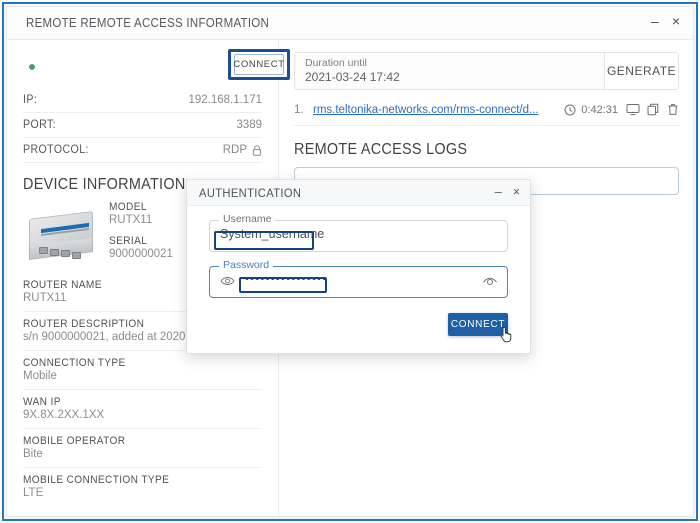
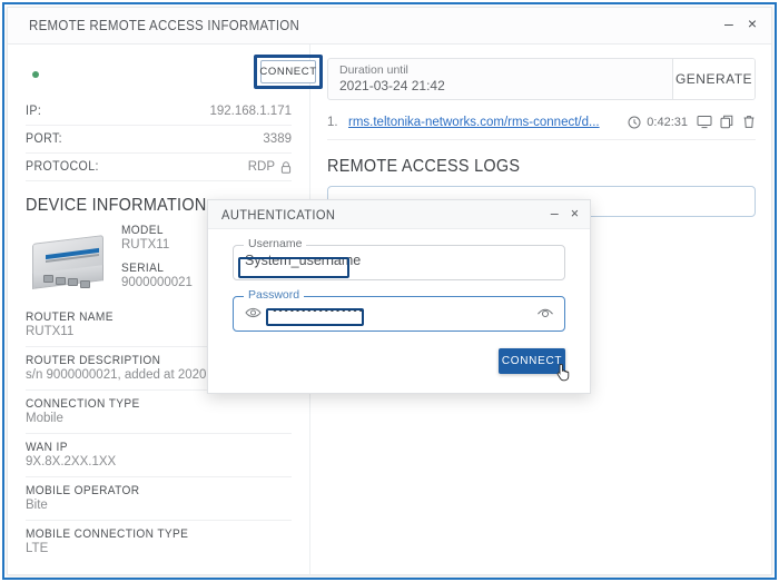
  REMOTE REMOTE ACCESS INFORMATION
  –
  ×
  IP:
  192.168.1.171
  PORT:
  3389
  PROTOCOL:
  RDP
  DEVICE INFORMATION
  MODEL
  RUTX11
  SERIAL
  9000000021
  ROUTER NAME
  RUTX11
  ROUTER DESCRIPTION
  s/n 9000000021, added at 2020
  CONNECTION TYPE
  Mobile
  WAN IP
  9X.8X.2XX.1XX
  MOBILE OPERATOR
  Bite
  MOBILE CONNECTION TYPE
  LTE
  Duration until
- 2021-03-24 17:42
+ 2021-03-24 21:42
  GENERATE
  1.
  rms.teltonika-networks.com/rms-connect/d...
  0:42:31
  REMOTE ACCESS LOGS
  CONNECT
  AUTHENTICATION
  –
  ×
  Username
  System_username
  Password
  ••••••••••••••••
  CONNECT
